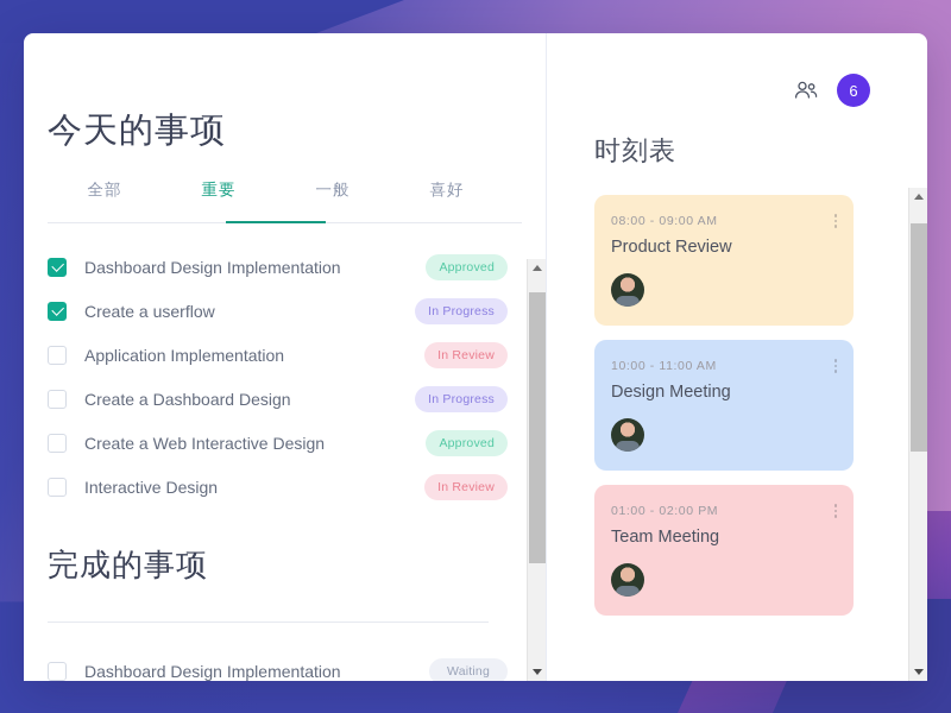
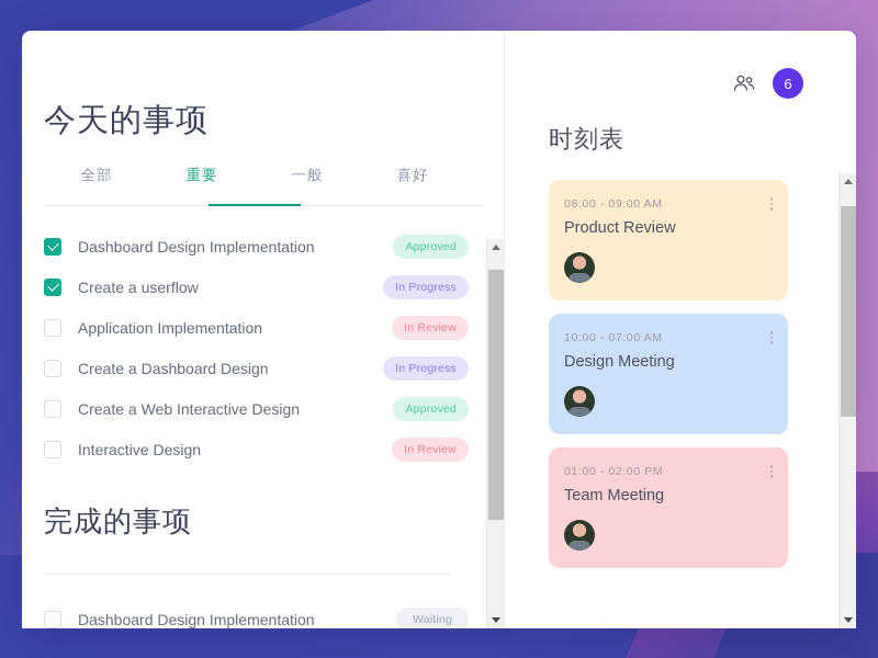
  今天的事项
  全部
  重要
  一般
  喜好
  Dashboard Design Implementation
  Approved
  Create a userflow
  In Progress
  Application Implementation
  In Review
  Create a Dashboard Design
  In Progress
  Create a Web Interactive Design
  Approved
  Interactive Design
  In Review
  完成的事项
  Dashboard Design Implementation
  Waiting
  6
  时刻表
  08:00 - 09:00 AM
  Product Review
- 10:00 - 11:00 AM
+ 10:00 - 07:00 AM
  Design Meeting
  01:00 - 02:00 PM
  Team Meeting
